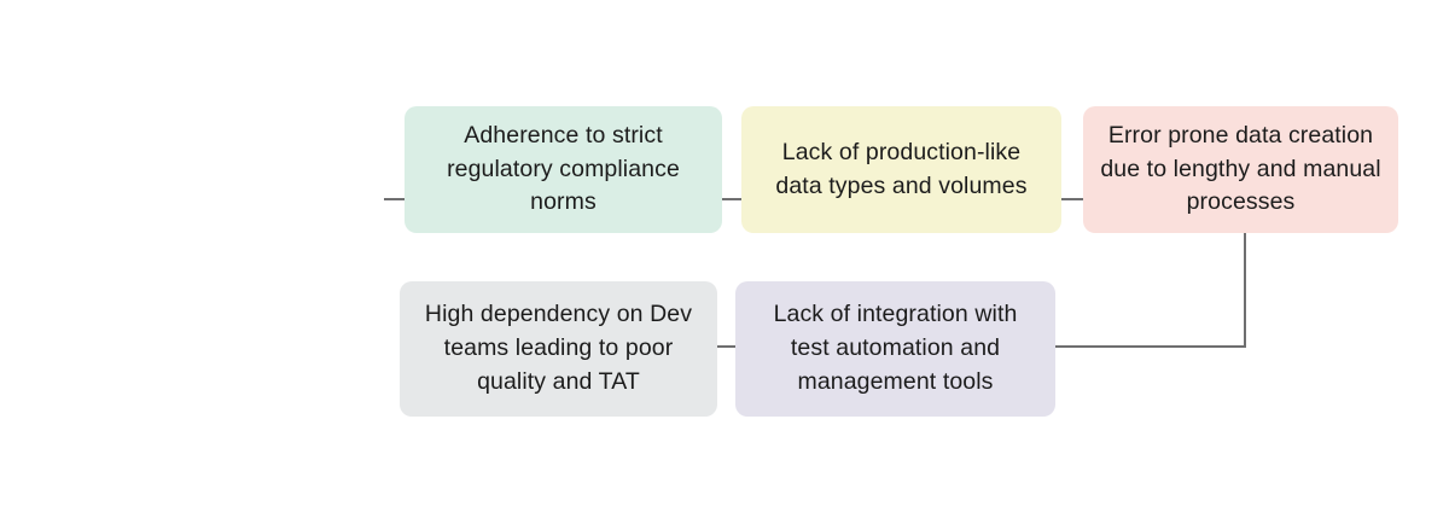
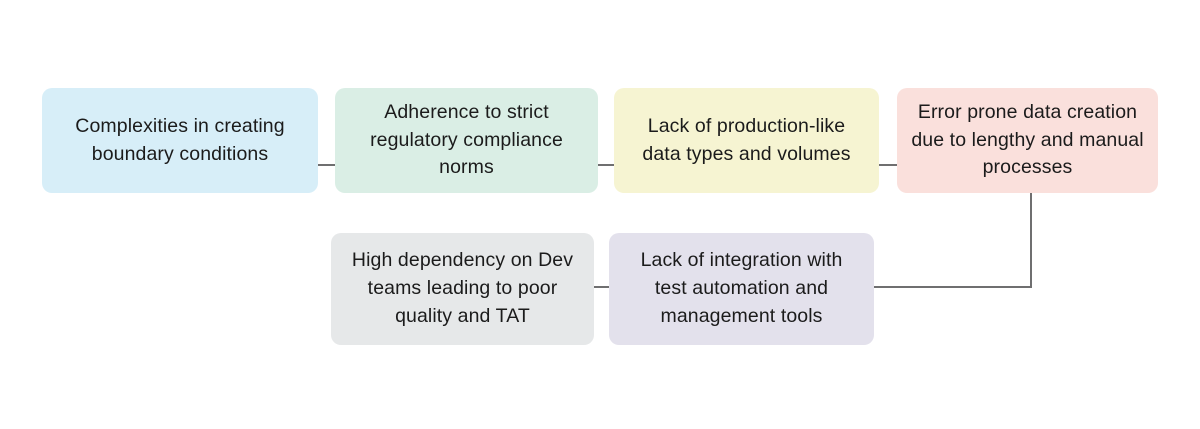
+ Complexities in creating boundary conditions
  Adherence to strict regulatory compliance norms
  Lack of production-like data types and volumes
  Error prone data creation due to lengthy and manual processes
  High dependency on Dev teams leading to poor quality and TAT
  Lack of integration with test automation and management tools
